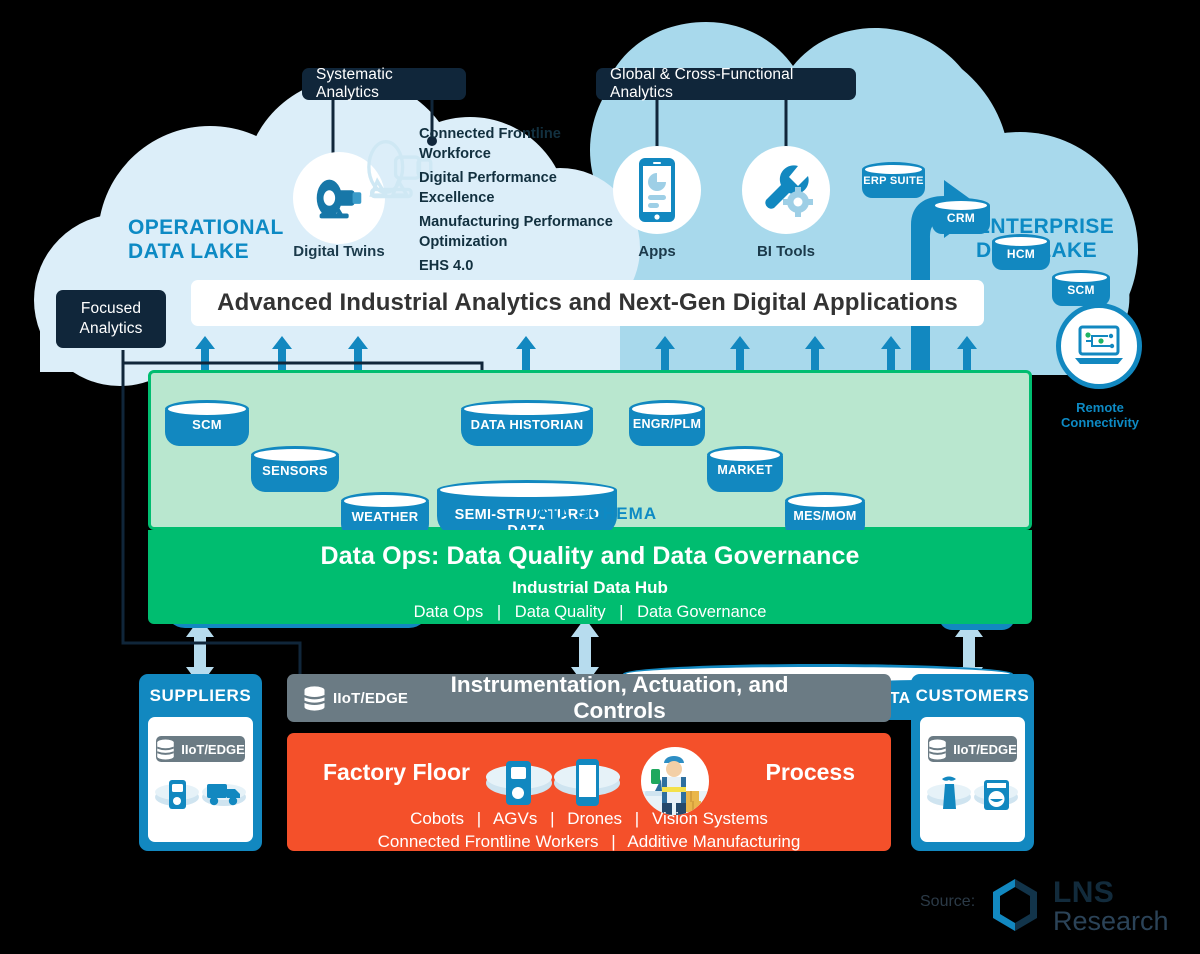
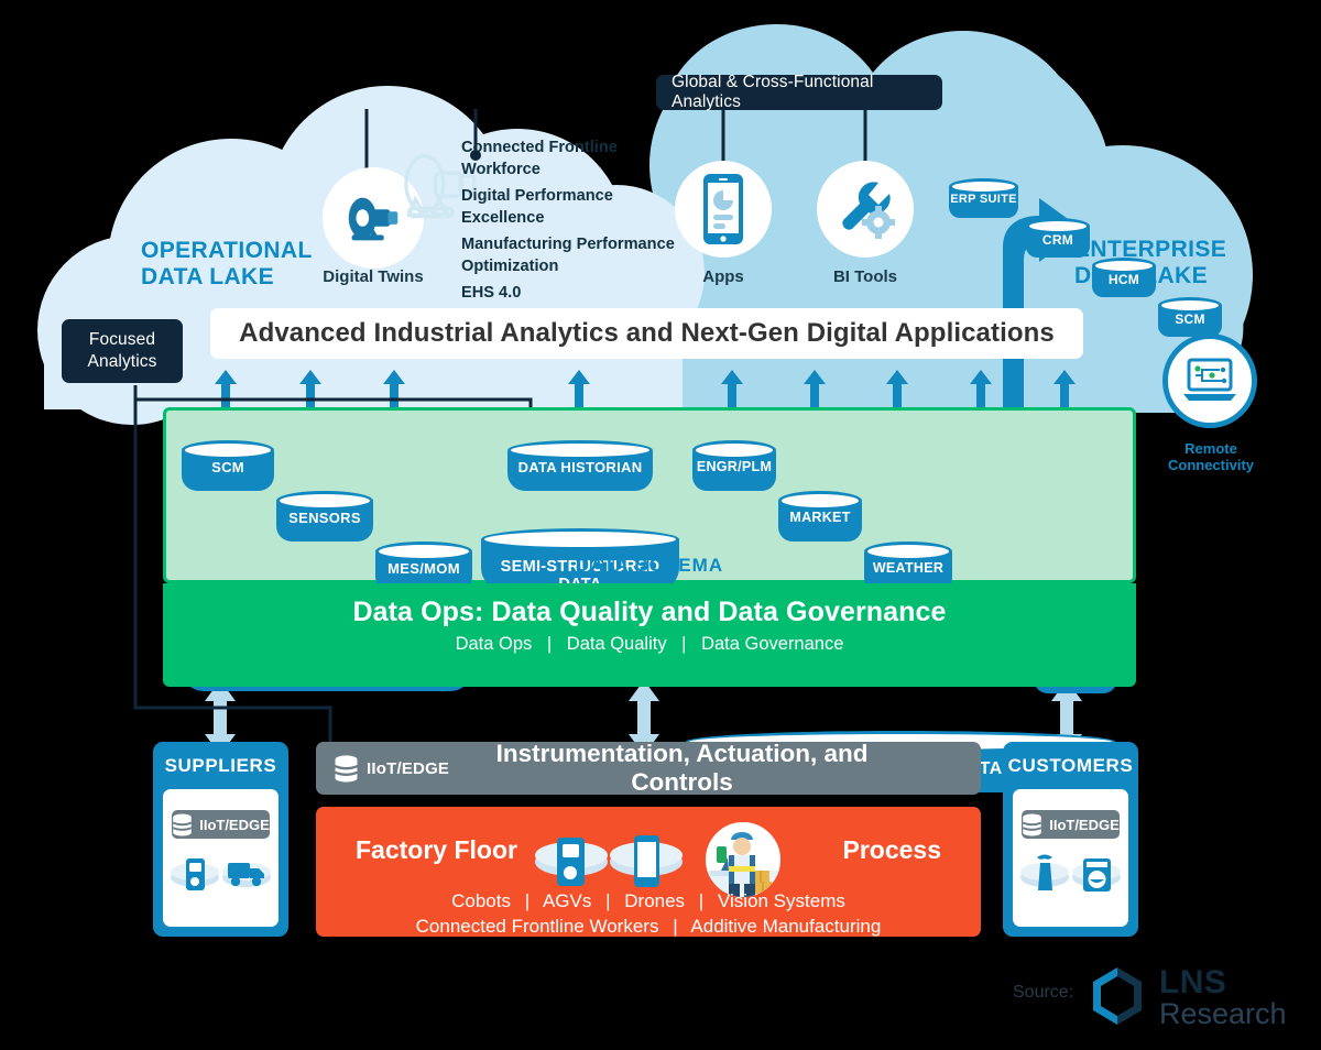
  OPERATIONAL
  DATA LAKE
  NTERPRISE
- Systematic Analytics
  Global & Cross-Functional Analytics
  Focused
  Analytics
  Digital Twins
  Apps
  BI Tools
  Connected Frontline Workforce
  Digital Performance Excellence
  Manufacturing Performance
  Optimization
  EHS 4.0
  ERP SUITE
  CRM
  HCM
  SCM
  Remote
  Connectivity
  Advanced Industrial Analytics and Next-Gen Digital Applications
  SCM
  SENSORS
- WEATHER
+ MES/MOM
  DATA HISTORIAN
  SEMI-STRUCTURED
  ENGR/PLM
  MARKET
- MES/MOM
+ WEATHER
  DATA SCHEMA
  Data Ops: Data Quality and Data Governance
- Industrial Data Hub
  Data Ops | Data Quality | Data Governance
  IIoT/EDGE
  Instrumentation, Actuation, and Controls
  Factory Floor
  Process
  Cobots | AGVs | Drones | Vision Systems
  Connected Frontline Workers | Additive Manufacturing
  SUPPLIERS
  IIoT/EDGE
  CUSTOMERS
  IIoT/EDGE
  Source:
  LNS
  Research
